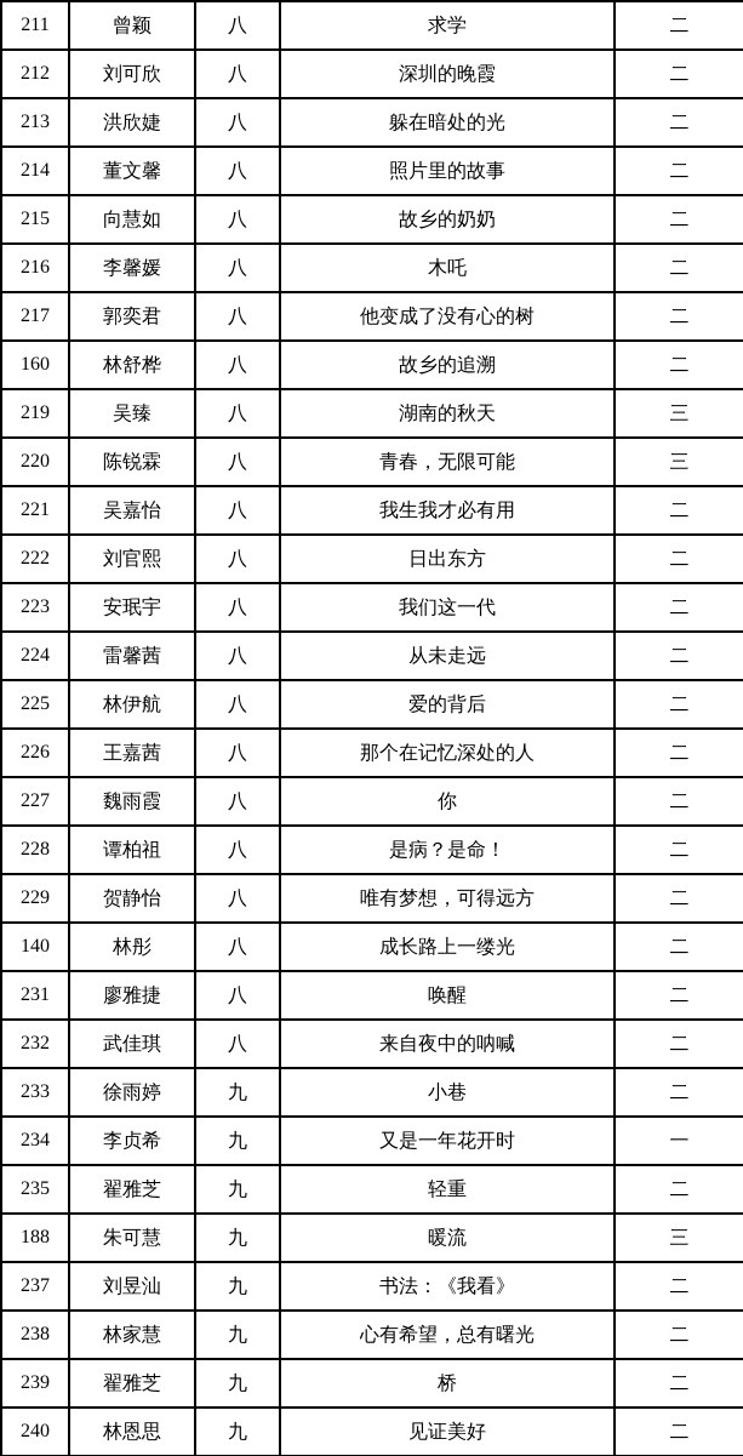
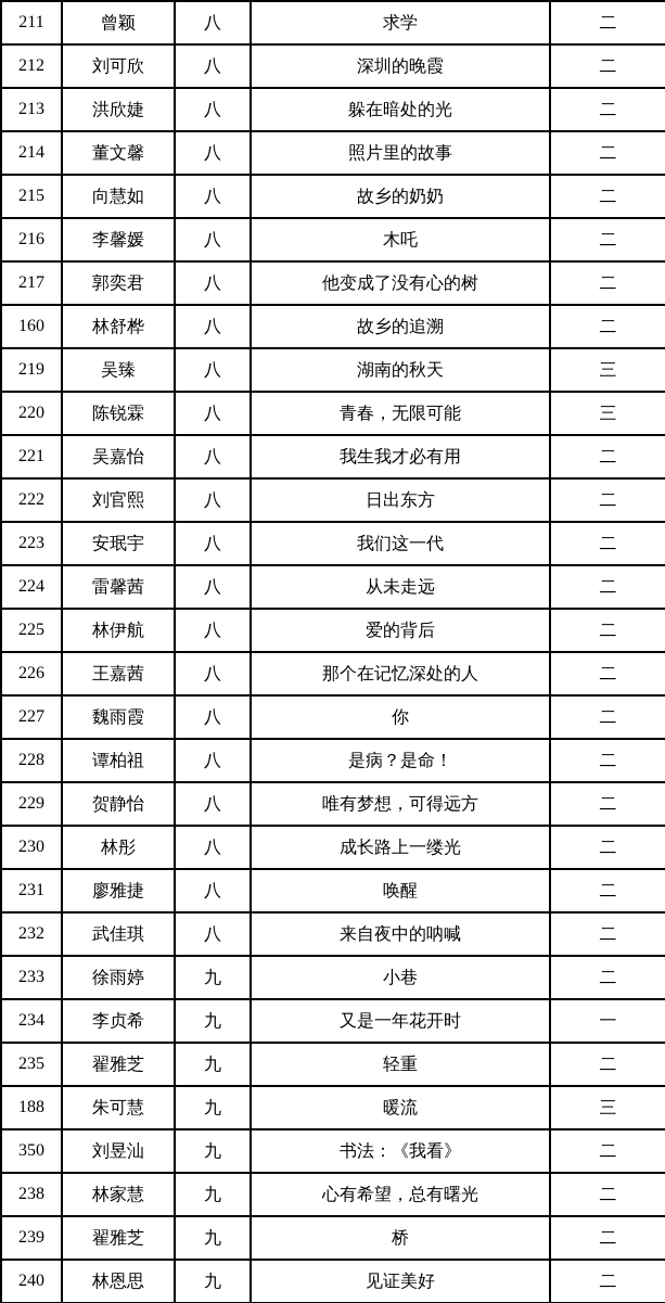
  211	曾颖	八	求学	二
  212	刘可欣	八	深圳的晚霞	二
  213	洪欣婕	八	躲在暗处的光	二
  214	董文馨	八	照片里的故事	二
  215	向慧如	八	故乡的奶奶	二
  216	李馨媛	八	木吒	二
  217	郭奕君	八	他变成了没有心的树	二
  160	林舒桦	八	故乡的追溯	二
  219	吴臻	八	湖南的秋天	三
  220	陈锐霖	八	青春，无限可能	三
  221	吴嘉怡	八	我生我才必有用	二
  222	刘官熙	八	日出东方	二
  223	安珉宇	八	我们这一代	二
  224	雷馨茜	八	从未走远	二
  225	林伊航	八	爱的背后	二
  226	王嘉茜	八	那个在记忆深处的人	二
  227	魏雨霞	八	你	二
  228	谭柏祖	八	是病？是命！	二
  229	贺静怡	八	唯有梦想，可得远方	二
- 140	林彤	八	成长路上一缕光	二
+ 230	林彤	八	成长路上一缕光	二
  231	廖雅捷	八	唤醒	二
  232	武佳琪	八	来自夜中的呐喊	二
  233	徐雨婷	九	小巷	二
  234	李贞希	九	又是一年花开时	一
  235	翟雅芝	九	轻重	二
  188	朱可慧	九	暖流	三
- 237	刘昱汕	九	书法：《我看》	二
+ 350	刘昱汕	九	书法：《我看》	二
  238	林家慧	九	心有希望，总有曙光	二
  239	翟雅芝	九	桥	二
  240	林恩思	九	见证美好	二
